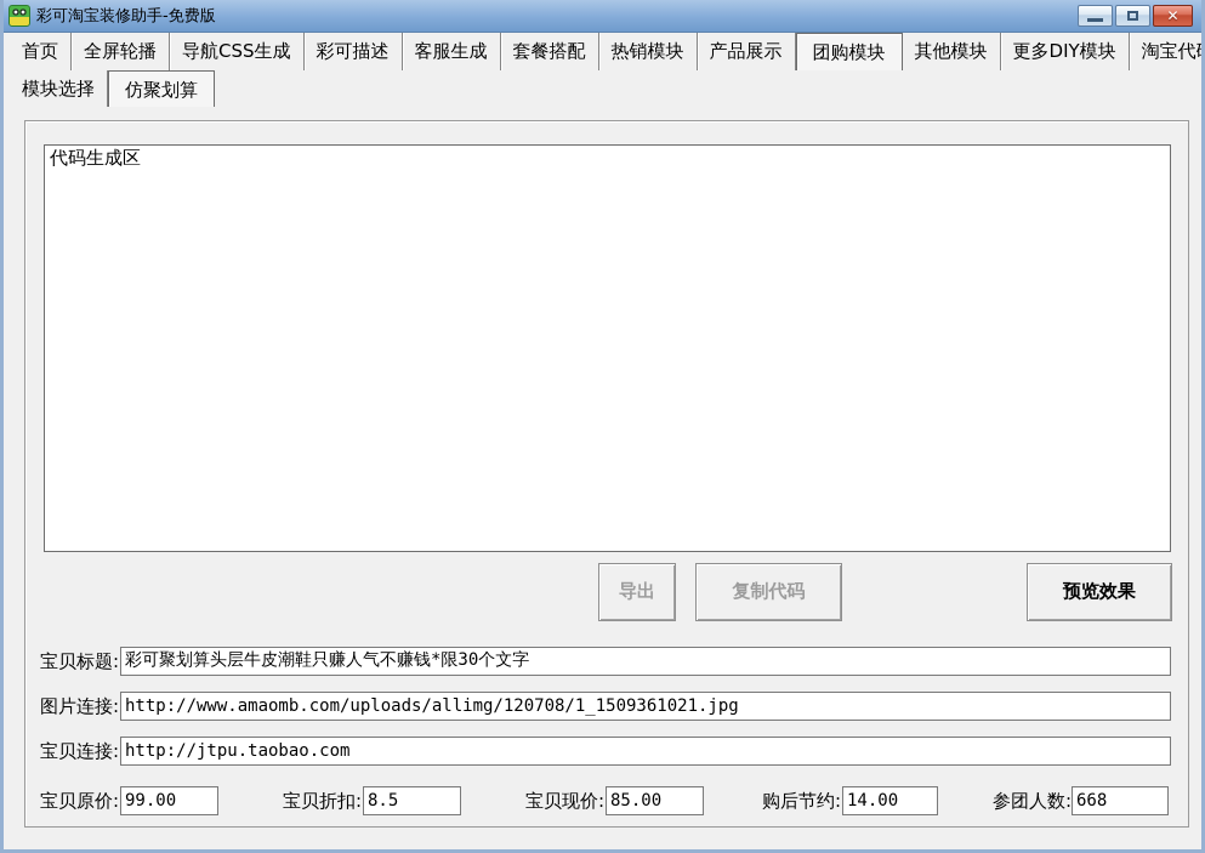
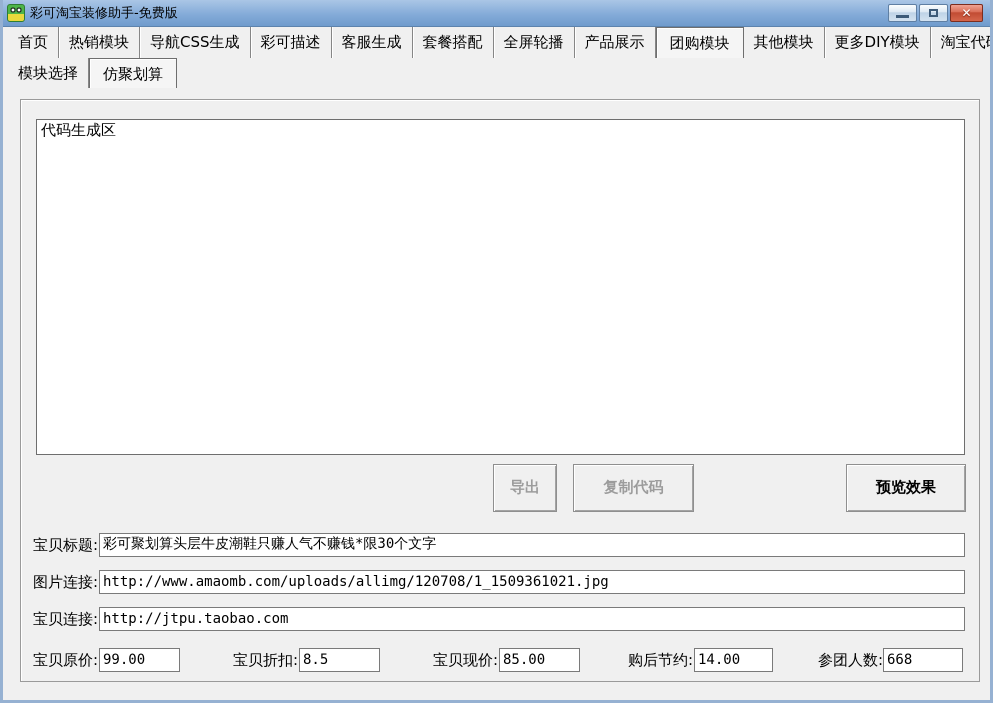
  彩可淘宝装修助手-免费版
  ✕
  首页
- 全屏轮播
+ 热销模块
  导航CSS生成
  彩可描述
  客服生成
  套餐搭配
- 热销模块
+ 全屏轮播
  产品展示
  团购模块
  其他模块
  更多DIY模块
  模块选择
  仿聚划算
  代码生成区
  导出
  复制代码
  预览效果
  宝贝标题:
  彩可聚划算头层牛皮潮鞋只赚人气不赚钱*限30个文字
  图片连接:
  http://www.amaomb.com/uploads/allimg/120708/1_1509361021.jpg
  宝贝连接:
  http://jtpu.taobao.com
  宝贝原价:
  99.00
  宝贝折扣:
  8.5
  宝贝现价:
  85.00
  购后节约:
  14.00
  参团人数:
  668
